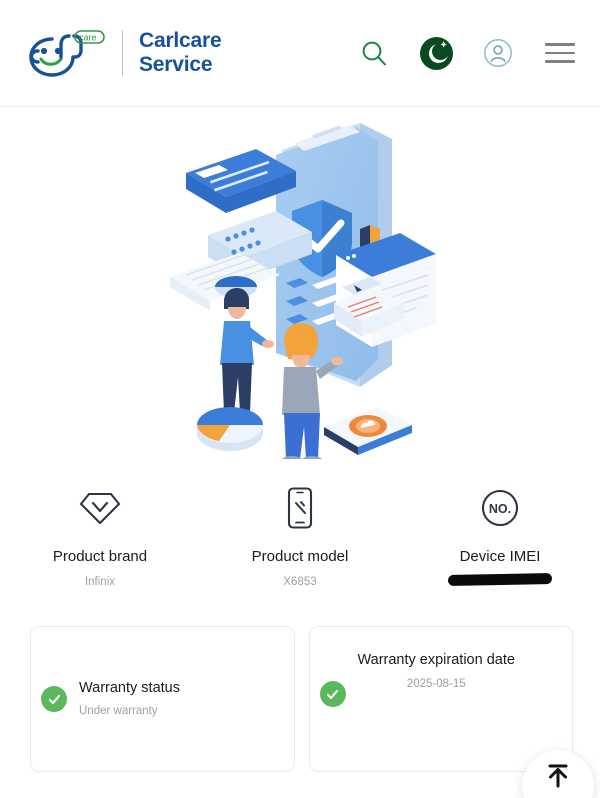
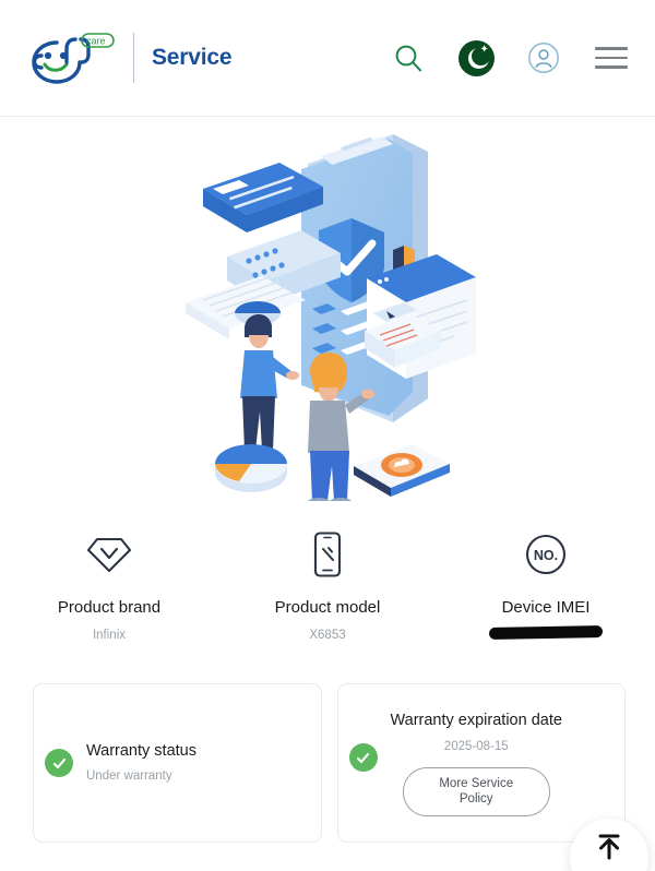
  care
- Carlcare
  Service
  ✦
  Product brand
  Infinix
  Product model
  X6853
  NO.
  Device IMEI
  Warranty status
  Under warranty
  Warranty expiration date
  2025-08-15
+ More Service
+ Policy
